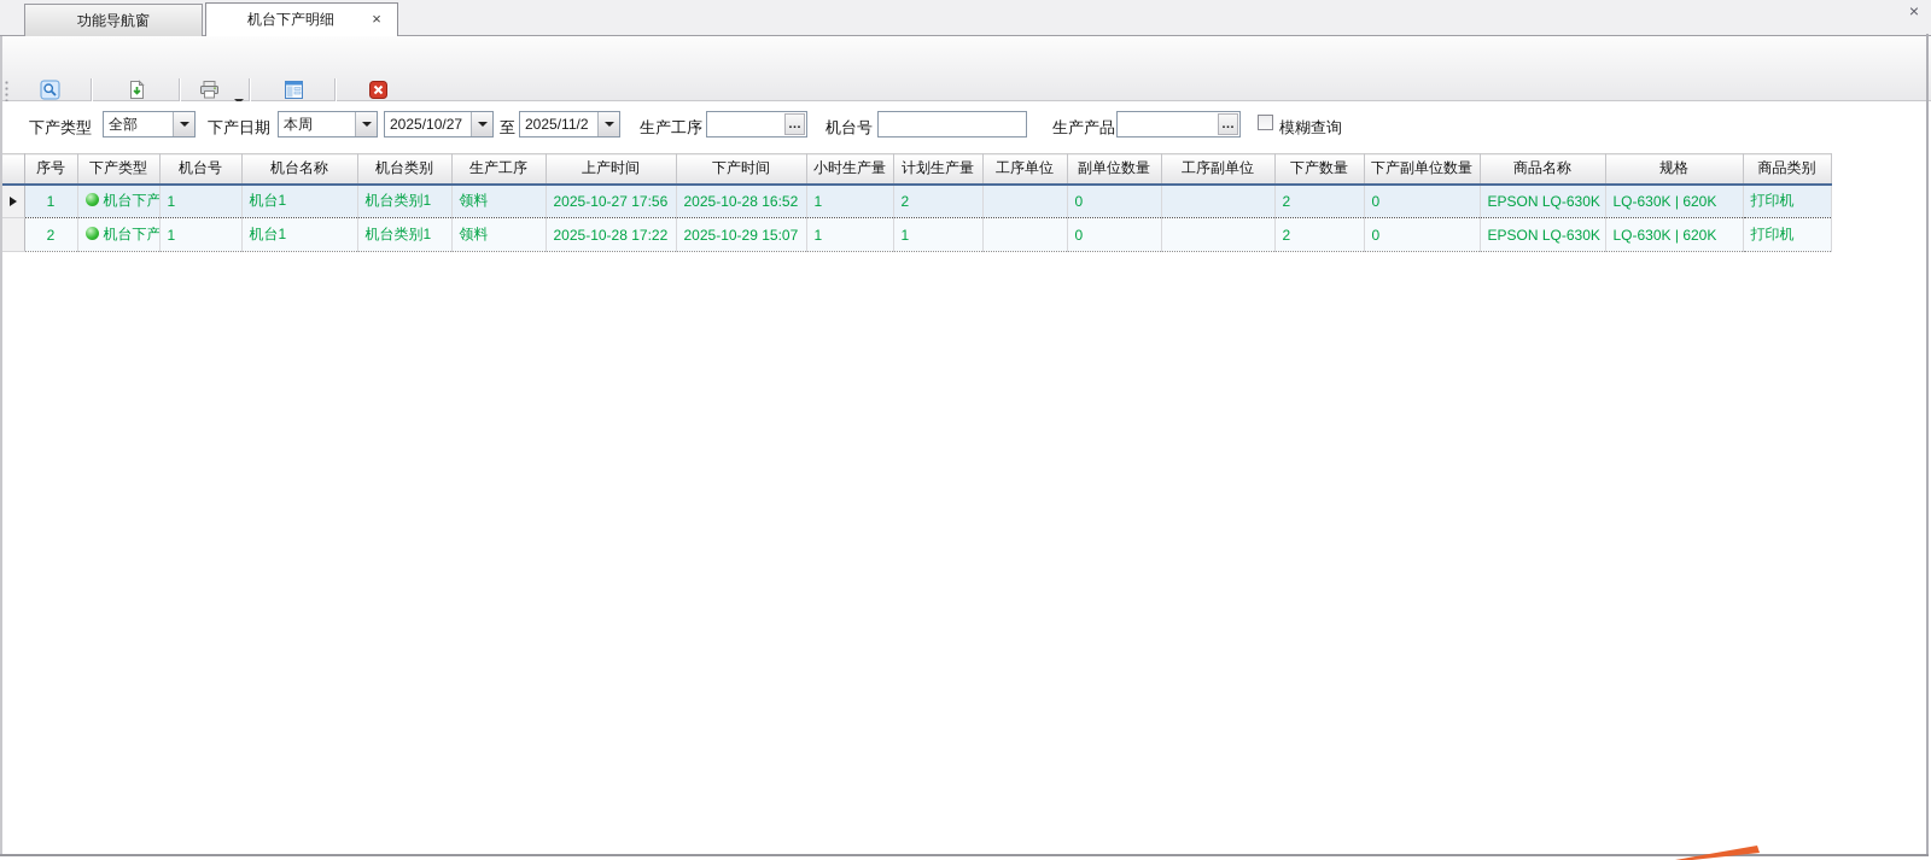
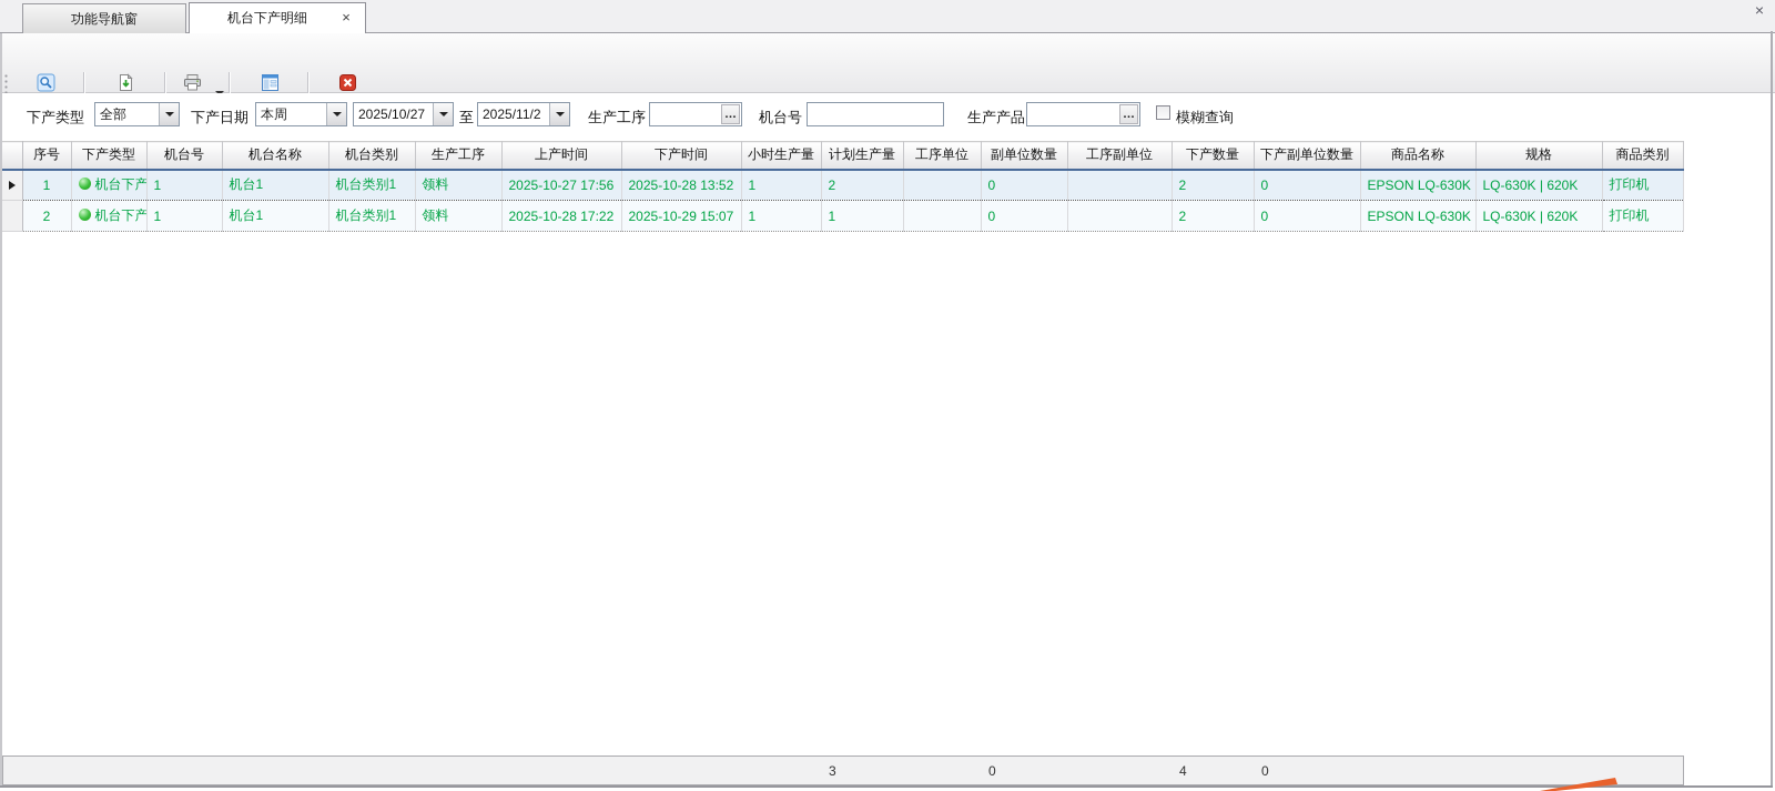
  功能导航窗
  机台下产明细
  ×
  ×
  下产类型
  全部
  下产日期
  本周
  2025/10/27
  至
  2025/11/2
  生产工序
  …
  机台号
  生产产品
  …
  模糊查询
  	序号	下产类型	机台号	机台名称	机台类别	生产工序	上产时间	下产时间	小时生产量	计划生产量	工序单位	副单位数量	工序副单位	下产数量	下产副单位数量	商品名称	规格	商品类别
- 	1	机台下产	1	机台1	机台类别1	领料	2025-10-27 17:56	2025-10-28 16:52	1	2		0		2	0	EPSON LQ-630K	LQ-630K | 620K	打印机
+ 	1	机台下产	1	机台1	机台类别1	领料	2025-10-27 17:56	2025-10-28 13:52	1	2		0		2	0	EPSON LQ-630K	LQ-630K | 620K	打印机
  	2	机台下产	1	机台1	机台类别1	领料	2025-10-28 17:22	2025-10-29 15:07	1	1		0		2	0	EPSON LQ-630K	LQ-630K | 620K	打印机
+ 										3		0		4	0
